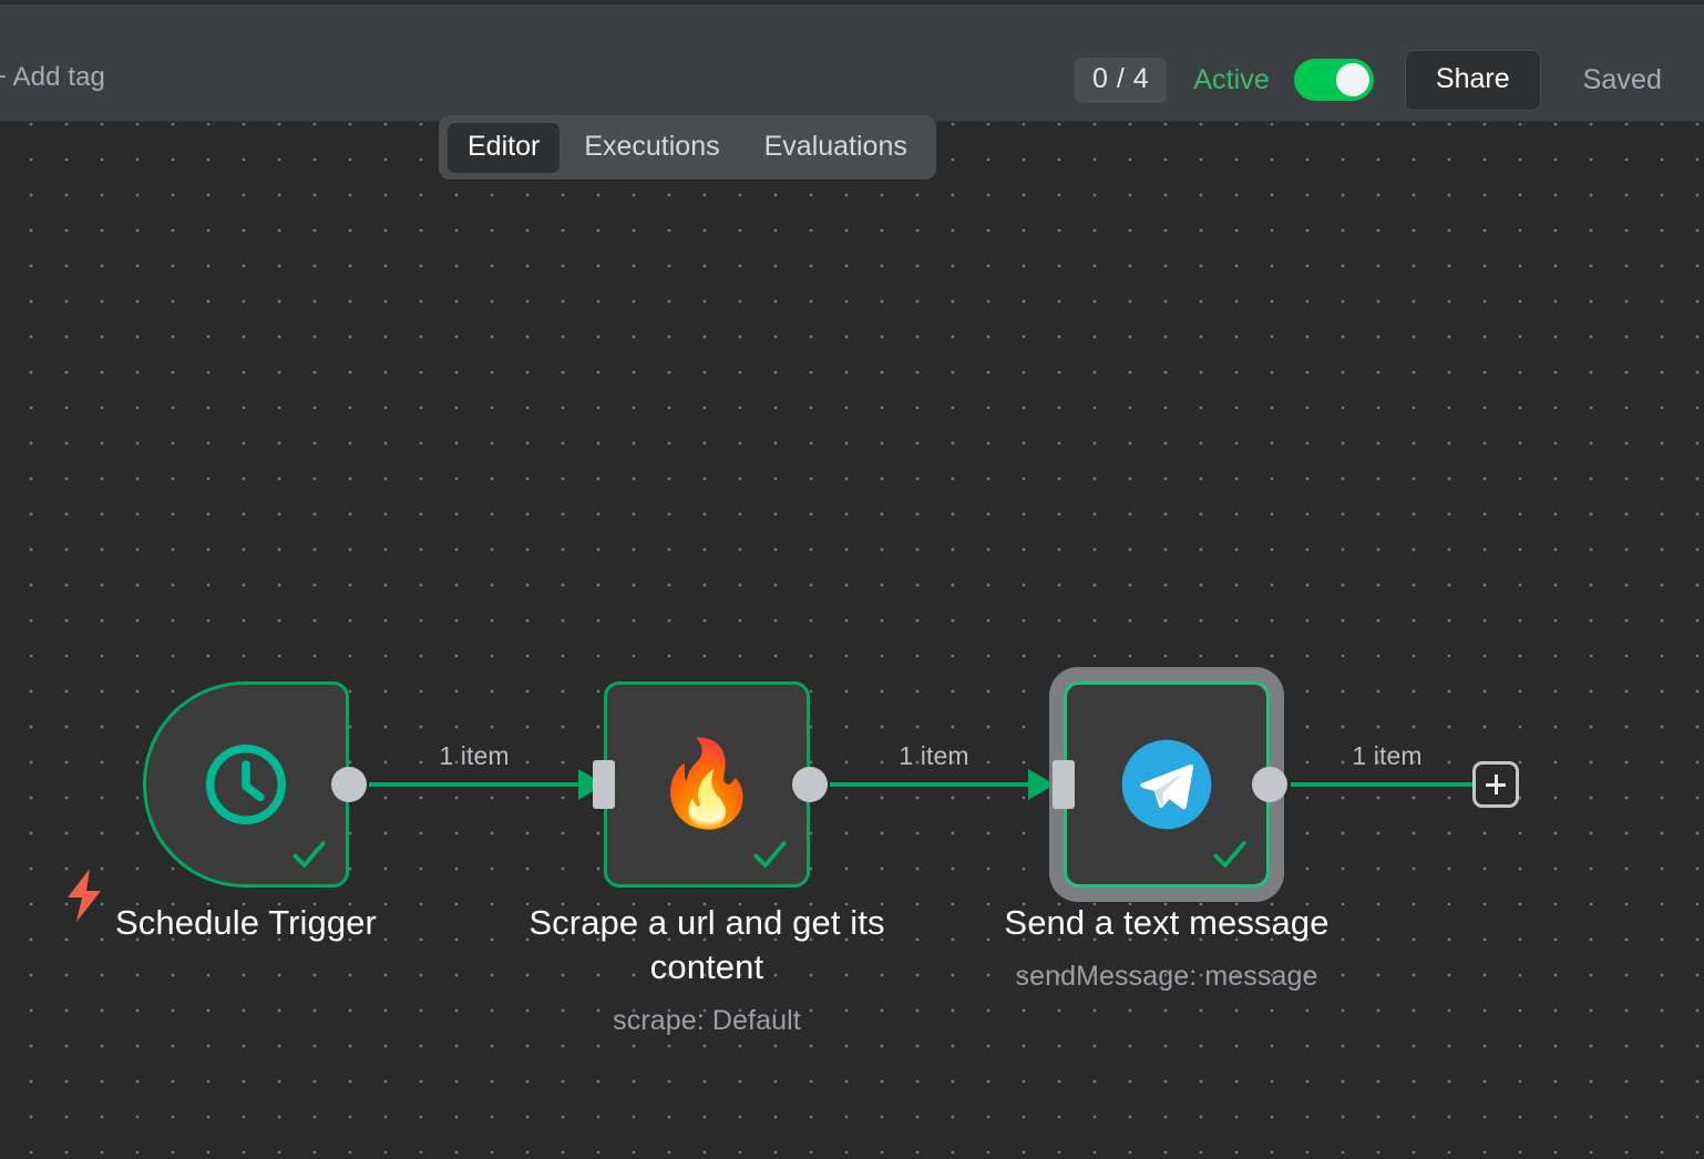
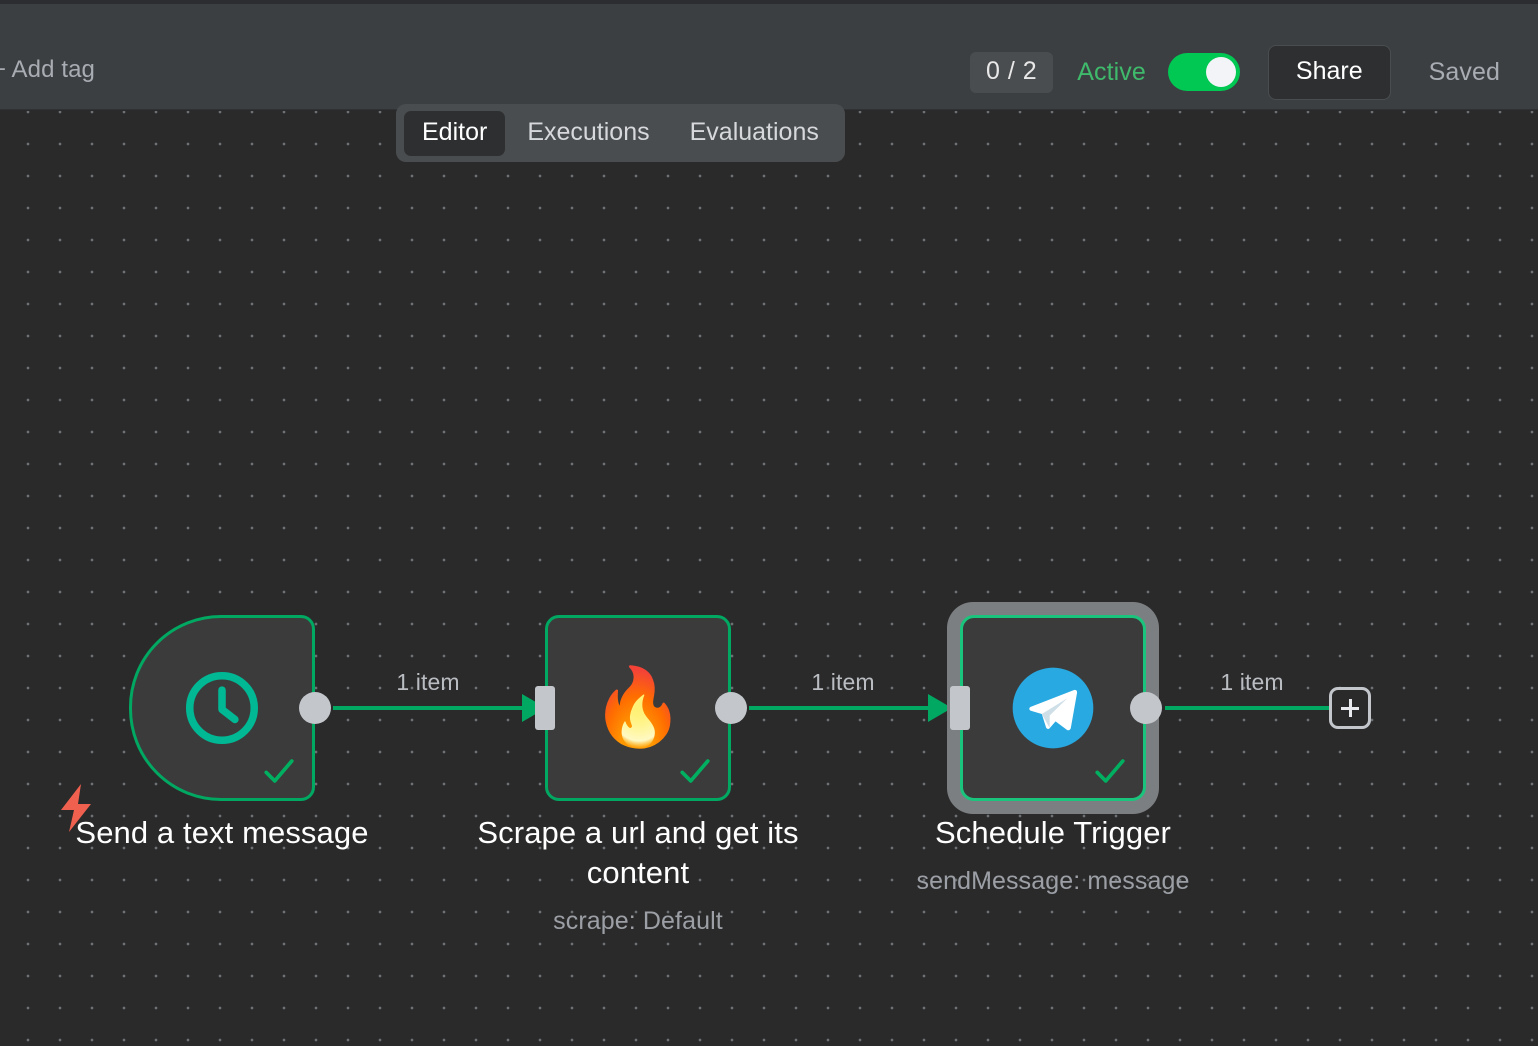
  Add tag
- 0 / 4
+ 0 / 2
  Active
  Share
  Saved
  Editor
  Executions
  Evaluations
  1 item
  1 item
  1 item
- Schedule Trigger
+ Send a text message
  🔥
  Scrape a url and get its content
  scrape: Default
- Send a text message
+ Schedule Trigger
  sendMessage: message
